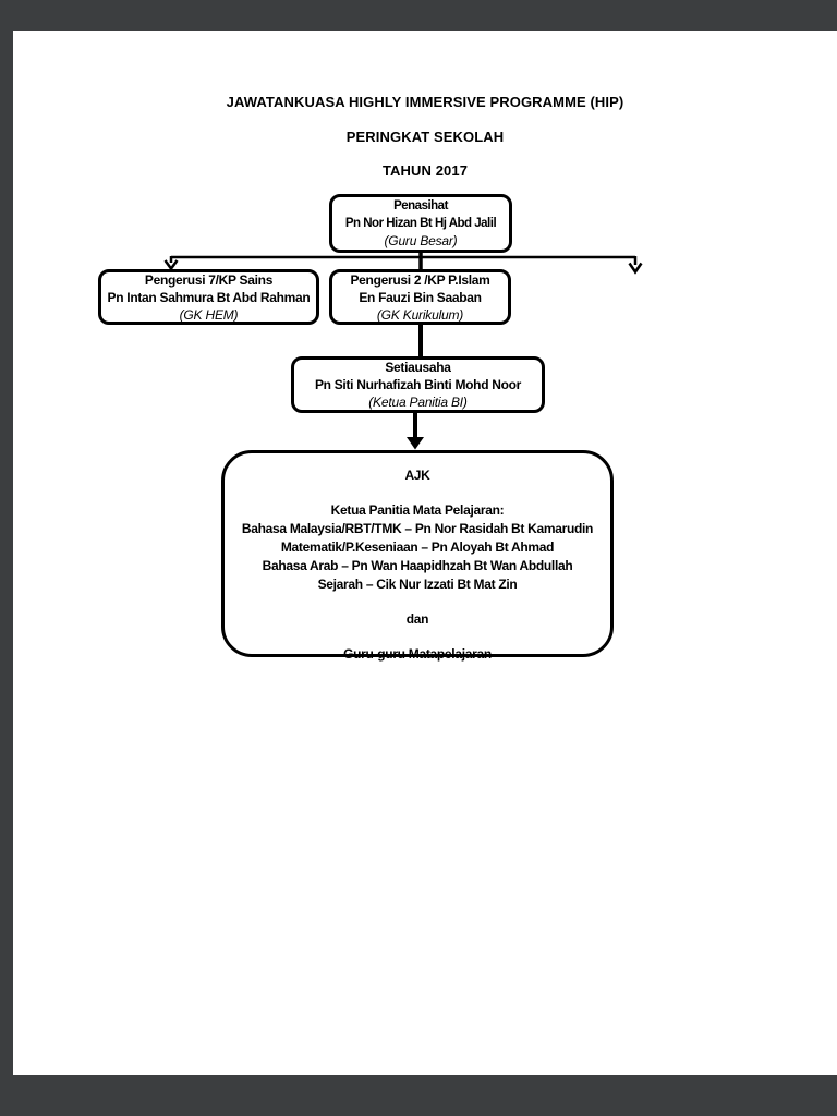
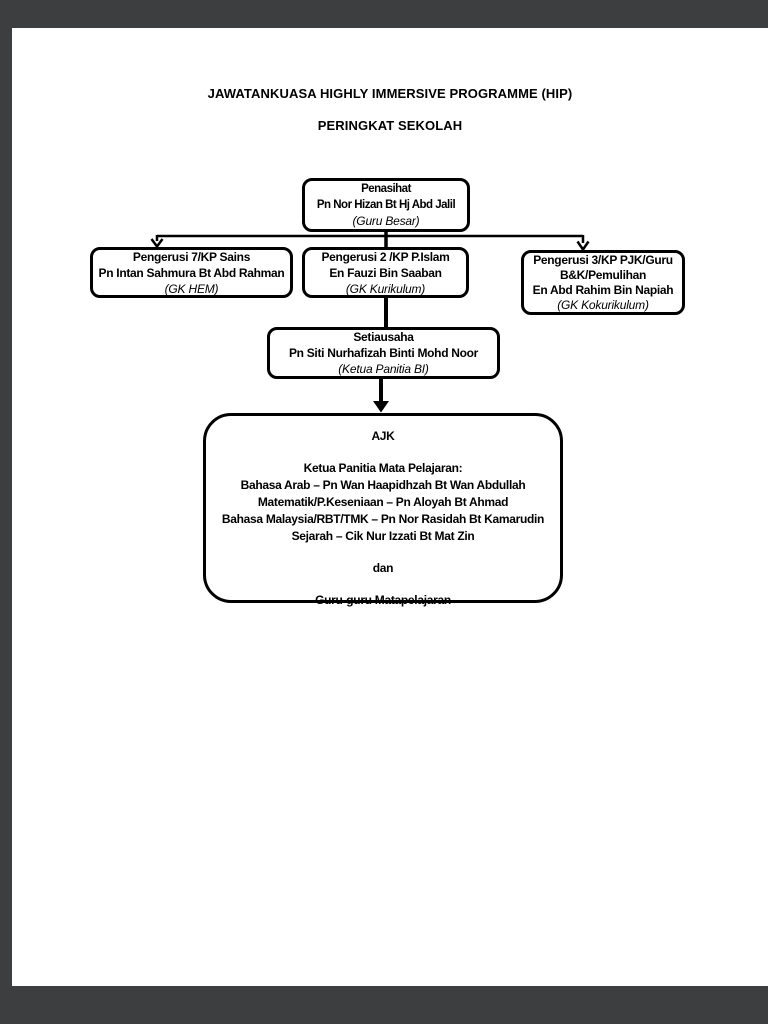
  JAWATANKUASA HIGHLY IMMERSIVE PROGRAMME (HIP)
  PERINGKAT SEKOLAH
- TAHUN 2017
  Penasihat
  Pn Nor Hizan Bt Hj Abd Jalil
  (Guru Besar)
  Pengerusi 7/KP Sains
  Pn Intan Sahmura Bt Abd Rahman
  (GK HEM)
  Pengerusi 2 /KP P.Islam
  En Fauzi Bin Saaban
  (GK Kurikulum)
+ Pengerusi 3/KP PJK/Guru B&K/Pemulihan
+ En Abd Rahim Bin Napiah
+ (GK Kokurikulum)
  Setiausaha
  Pn Siti Nurhafizah Binti Mohd Noor
  (Ketua Panitia BI)
  AJK
  Ketua Panitia Mata Pelajaran:
- Bahasa Malaysia/RBT/TMK – Pn Nor Rasidah Bt Kamarudin
+ Bahasa Arab – Pn Wan Haapidhzah Bt Wan Abdullah
  Matematik/P.Keseniaan – Pn Aloyah Bt Ahmad
- Bahasa Arab – Pn Wan Haapidhzah Bt Wan Abdullah
+ Bahasa Malaysia/RBT/TMK – Pn Nor Rasidah Bt Kamarudin
  Sejarah – Cik Nur Izzati Bt Mat Zin
  dan
  Guru-guru Matapelajaran
